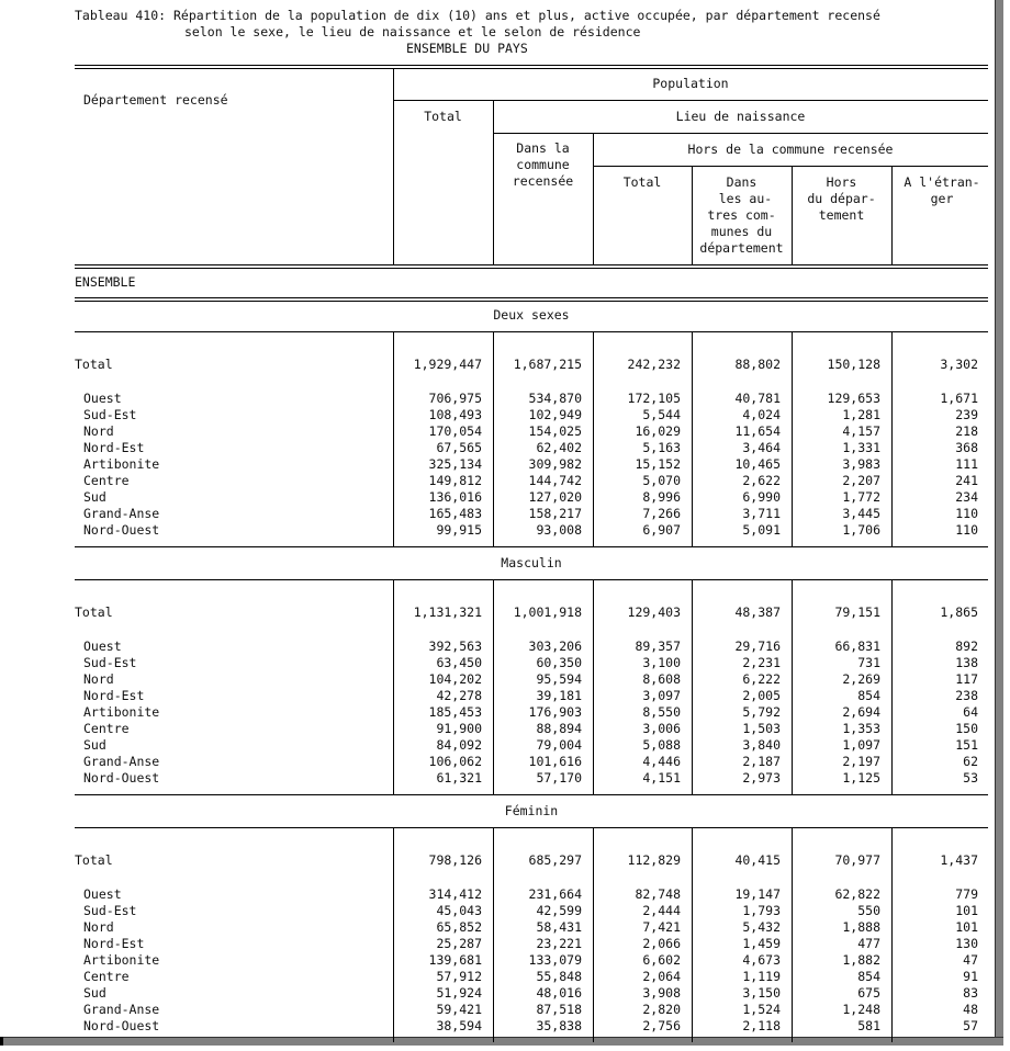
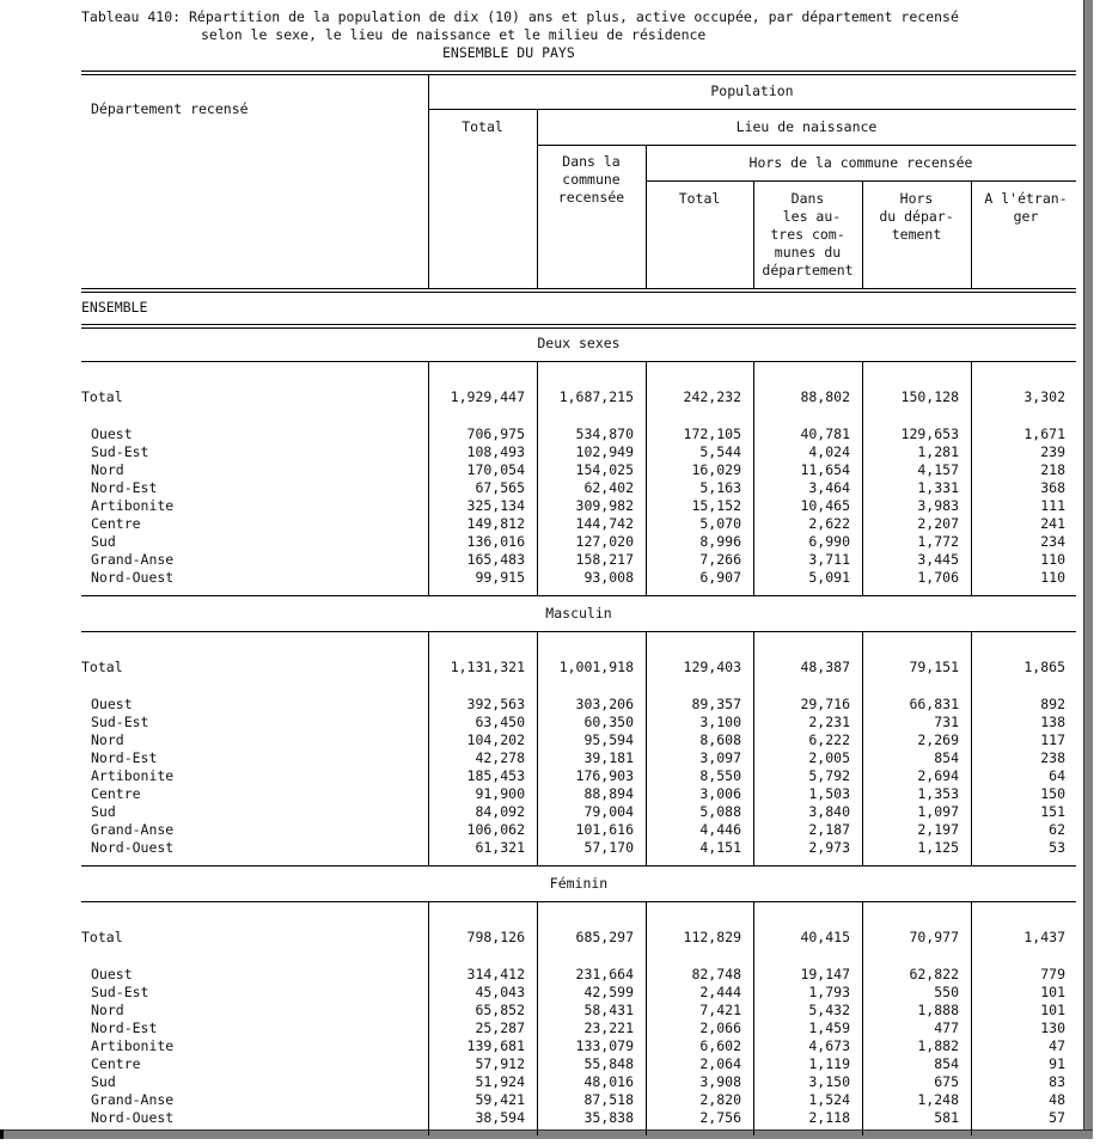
  Tableau 410: Répartition de la population de dix (10) ans et plus, active occupée, par département recensé
- selon le sexe, le lieu de naissance et le selon de résidence
+ selon le sexe, le lieu de naissance et le milieu de résidence
  ENSEMBLE DU PAYS
  Département recensé
  Population
  Total
  Lieu de naissance
  Dans la
  commune
  recensée
  Hors de la commune recensée
  Total
  Dans
  les au-
  tres com-
  munes du
  département
  Hors
  du dépar-
  tement
  A l'étran-
  ger
  ENSEMBLE
  Deux sexes
  Total
  1,929,447
  1,687,215
  242,232
  88,802
  150,128
  3,302
  Ouest
  706,975
  534,870
  172,105
  40,781
  129,653
  1,671
  Sud-Est
  108,493
  102,949
  5,544
  4,024
  1,281
  239
  Nord
  170,054
  154,025
  16,029
  11,654
  4,157
  218
  Nord-Est
  67,565
  62,402
  5,163
  3,464
  1,331
  368
  Artibonite
  325,134
  309,982
  15,152
  10,465
  3,983
  111
  Centre
  149,812
  144,742
  5,070
  2,622
  2,207
  241
  Sud
  136,016
  127,020
  8,996
  6,990
  1,772
  234
  Grand-Anse
  165,483
  158,217
  7,266
  3,711
  3,445
  110
  Nord-Ouest
  99,915
  93,008
  6,907
  5,091
  1,706
  110
  Masculin
  Total
  1,131,321
  1,001,918
  129,403
  48,387
  79,151
  1,865
  Ouest
  392,563
  303,206
  89,357
  29,716
  66,831
  892
  Sud-Est
  63,450
  60,350
  3,100
  2,231
  731
  138
  Nord
  104,202
  95,594
  8,608
  6,222
  2,269
  117
  Nord-Est
  42,278
  39,181
  3,097
  2,005
  854
  238
  Artibonite
  185,453
  176,903
  8,550
  5,792
  2,694
  64
  Centre
  91,900
  88,894
  3,006
  1,503
  1,353
  150
  Sud
  84,092
  79,004
  5,088
  3,840
  1,097
  151
  Grand-Anse
  106,062
  101,616
  4,446
  2,187
  2,197
  62
  Nord-Ouest
  61,321
  57,170
  4,151
  2,973
  1,125
  53
  Féminin
  Total
  798,126
  685,297
  112,829
  40,415
  70,977
  1,437
  Ouest
  314,412
  231,664
  82,748
  19,147
  62,822
  779
  Sud-Est
  45,043
  42,599
  2,444
  1,793
  550
  101
  Nord
  65,852
  58,431
  7,421
  5,432
  1,888
  101
  Nord-Est
  25,287
  23,221
  2,066
  1,459
  477
  130
  Artibonite
  139,681
  133,079
  6,602
  4,673
  1,882
  47
  Centre
  57,912
  55,848
  2,064
  1,119
  854
  91
  Sud
  51,924
  48,016
  3,908
  3,150
  675
  83
  Grand-Anse
  59,421
  87,518
  2,820
  1,524
  1,248
  48
  Nord-Ouest
  38,594
  35,838
  2,756
  2,118
  581
  57
